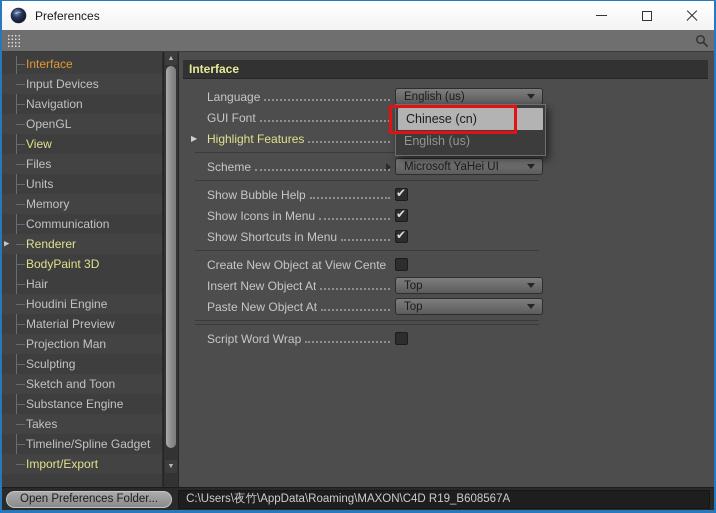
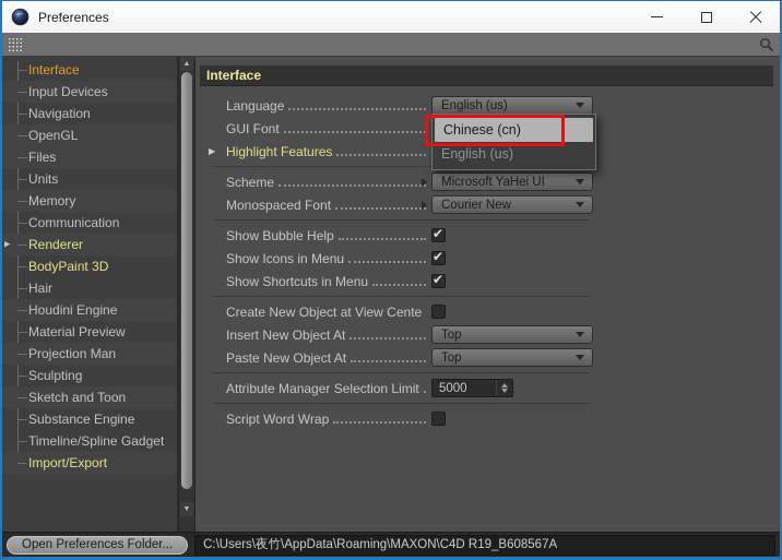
  Preferences
  Interface
  Input Devices
  Navigation
  OpenGL
- View
  Files
  Units
  Memory
  Communication
  Renderer
  BodyPaint 3D
  Hair
  Houdini Engine
  Material Preview
  Projection Man
  Sculpting
  Sketch and Toon
  Substance Engine
- Takes
  Timeline/Spline Gadget
  Import/Export
  Interface
  Language
  English (us)
  GUI Font
  ▶
  Highlight Features
  Scheme
  Microsoft YaHei UI
+ Monospaced Font
+ Courier New
  Show Bubble Help
  ✔
  Show Icons in Menu
  ✔
  Show Shortcuts in Menu
  ✔
  Create New Object at View Cente
  Insert New Object At
  Top
  Paste New Object At
  Top
+ Attribute Manager Selection Limit
+ 5000
  Script Word Wrap
  Chinese (cn)
  English (us)
  Open Preferences Folder...
  C:\Users\夜竹\AppData\Roaming\MAXON\C4D R19_B608567A
